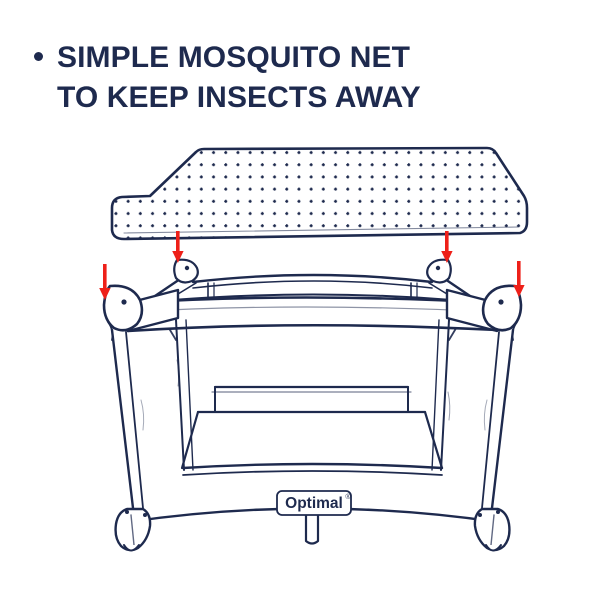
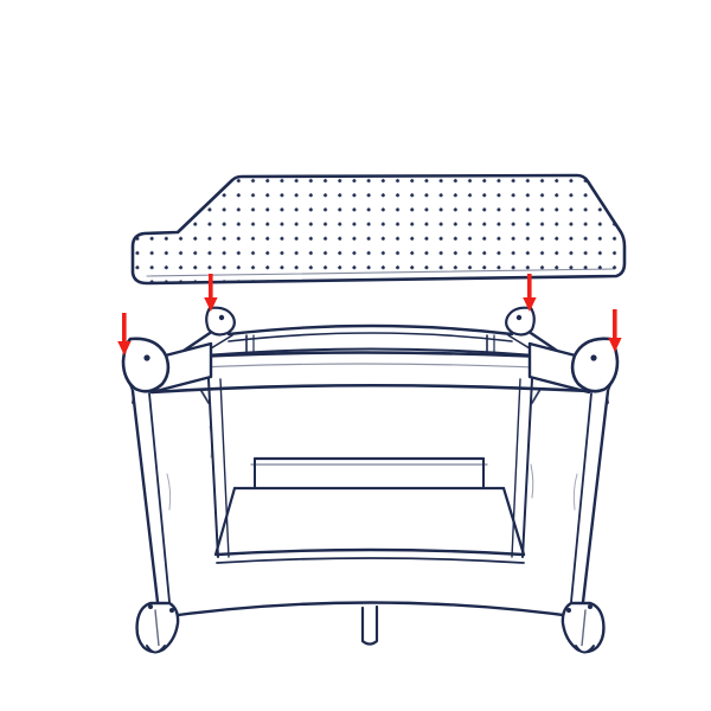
- SIMPLE MOSQUITO NET
- TO KEEP INSECTS AWAY
- Optimal
